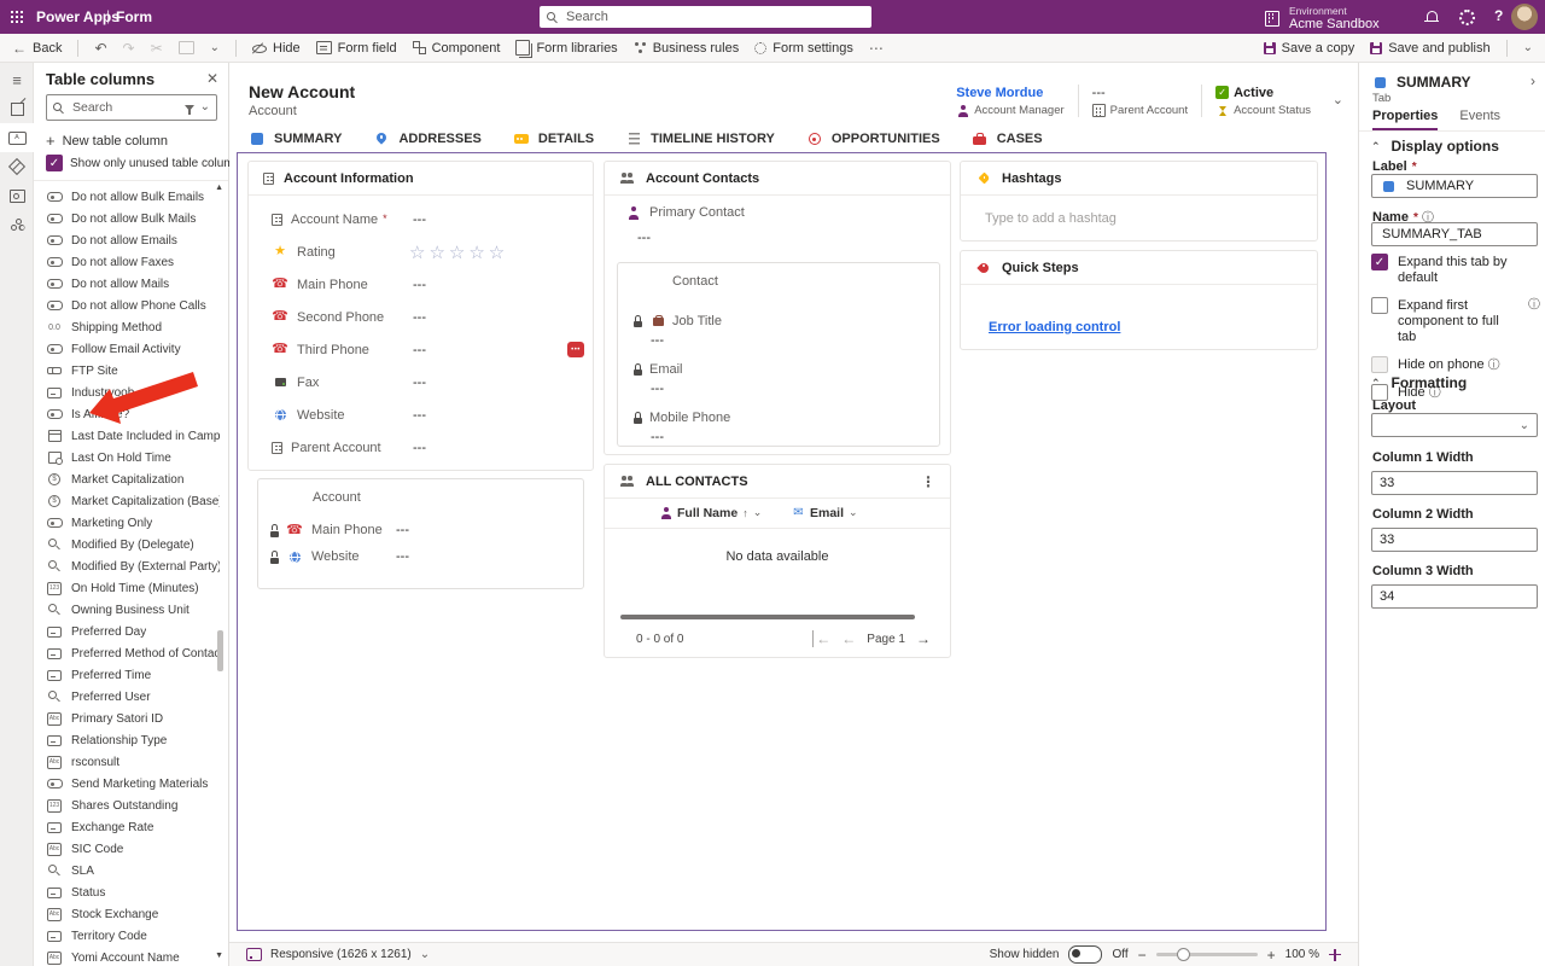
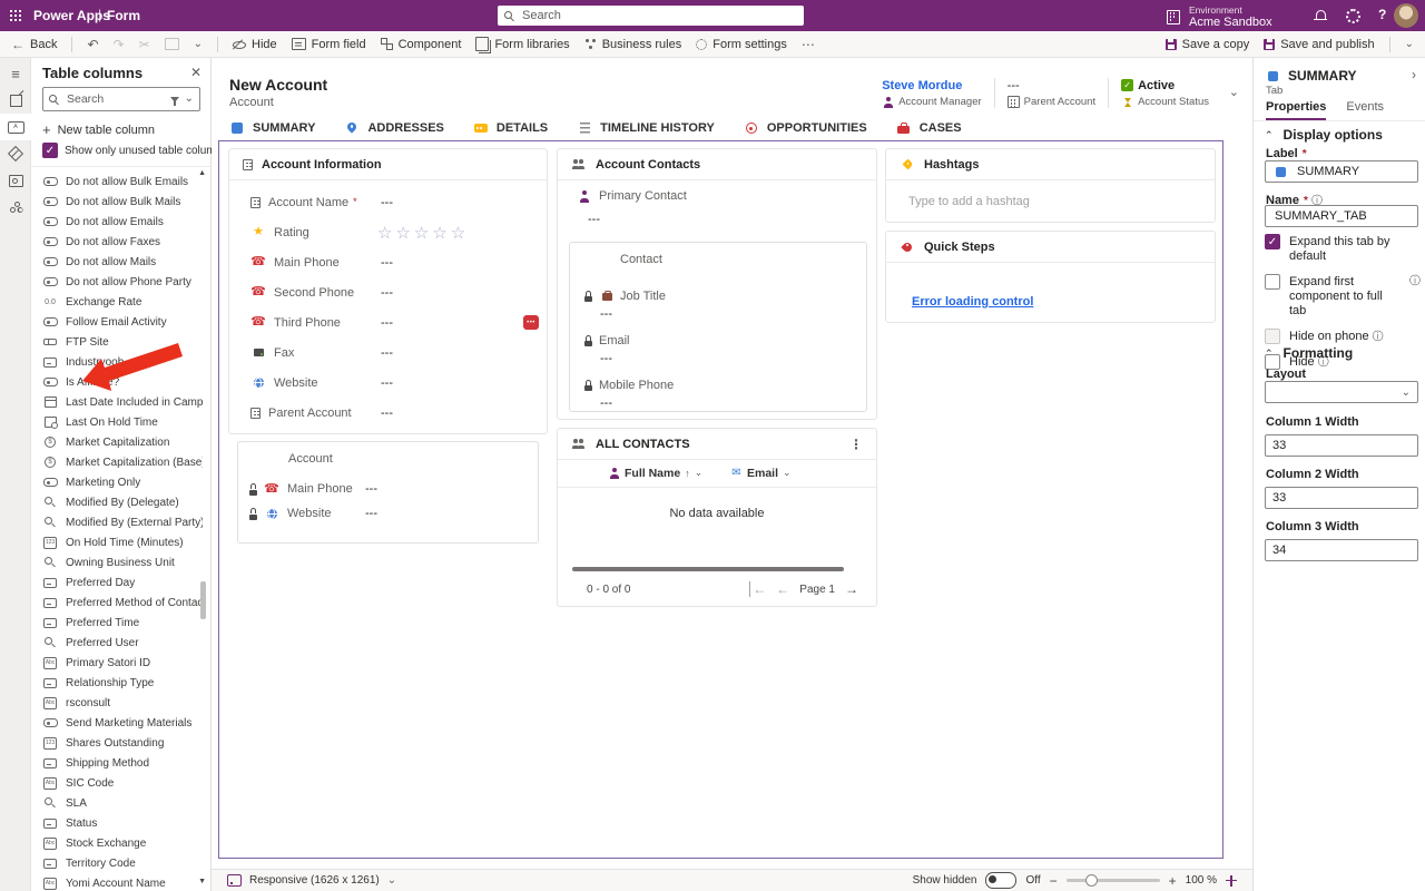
  Power Apps
  |
  Form
  Search
  Environment
  Acme Sandbox
  ?
  ←
  Back
  ↶
  ↷
  ✂
  ⌄
  Hide
  Form field
  Component
  Form libraries
  Business rules
  Form settings
  ⋯
  Save a copy
  Save and publish
  ⌄
  ≡
  Table columns
  ✕
  Search
  ⌄
  +
  New table column
  Show only unused table colu
  Do not allow Bulk Emails
  Do not allow Bulk Mails
  Do not allow Emails
  Do not allow Faxes
  Do not allow Mails
- Do not allow Phone Calls
+ Do not allow Phone Party
- Shipping Method
+ Exchange Rate
  Follow Email Activity
  FTP Site
  Industroob
  Last Date Included in Camp
  Last On Hold Time
  Market Capitalization
  Market Capitalization (Base
  Marketing Only
  Modified By (Delegate)
  Modified By (External Party)
  On Hold Time (Minutes)
  Owning Business Unit
  Preferred Day
  Preferred Method of Conta
  Preferred Time
  Preferred User
  Primary Satori ID
  Relationship Type
  rsconsult
  Send Marketing Materials
  Shares Outstanding
- Exchange Rate
+ Shipping Method
  SIC Code
  SLA
  Status
  Stock Exchange
  Territory Code
  Yomi Account Name
  New Account
  Account
  Steve Mordue
  Account Manager
  ---
  Parent Account
  Active
  Account Status
  ⌄
  SUMMARY
  ADDRESSES
  DETAILS
  TIMELINE HISTORY
  OPPORTUNITIES
  CASES
  Account Information
  Account Name *
  ---
  Rating
  ☆☆☆☆☆
  Main Phone
  ---
  Second Phone
  ---
  Third Phone
  ---
  Fax
  ---
  Website
  ---
  Parent Account
  ---
  Account
  Main Phone
  ---
  Website
  ---
  Account Contacts
  Primary Contact
  ---
  Contact
  Job Title
  ---
  Email
  ---
  Mobile Phone
  ---
  ALL CONTACTS
  ⋮
  Full Name
  ↑
  ⌄
  Email
  ⌄
  No data available
  0 - 0 of 0
  ←
  ←
  Page 1
  →
  Hashtags
  Type to add a hashtag
  Quick Steps
  Error loading control
  SUMMARY
  ›
  Tab
  Properties
  Events
  ⌃
  Display options
  Label *
  SUMMARY
  Name * ⓘ
  SUMMARY_TAB
  Expand this tab by default
  Expand first component to full tab
  ⓘ
  Hide on phone ⓘ
  Hide ⓘ
  ⌃
  Formatting
  Layout
  ⌄
  Column 1 Width
  33
  Column 2 Width
  33
  Column 3 Width
  34
  Responsive (1626 x 1261)
  ⌄
  Show hidden
  Off
  −
  +
  100 %
